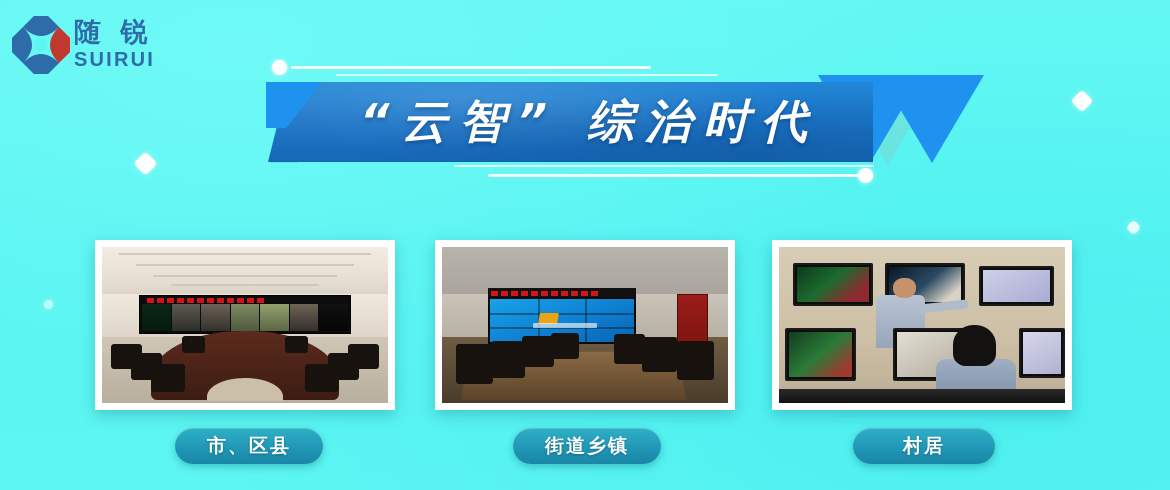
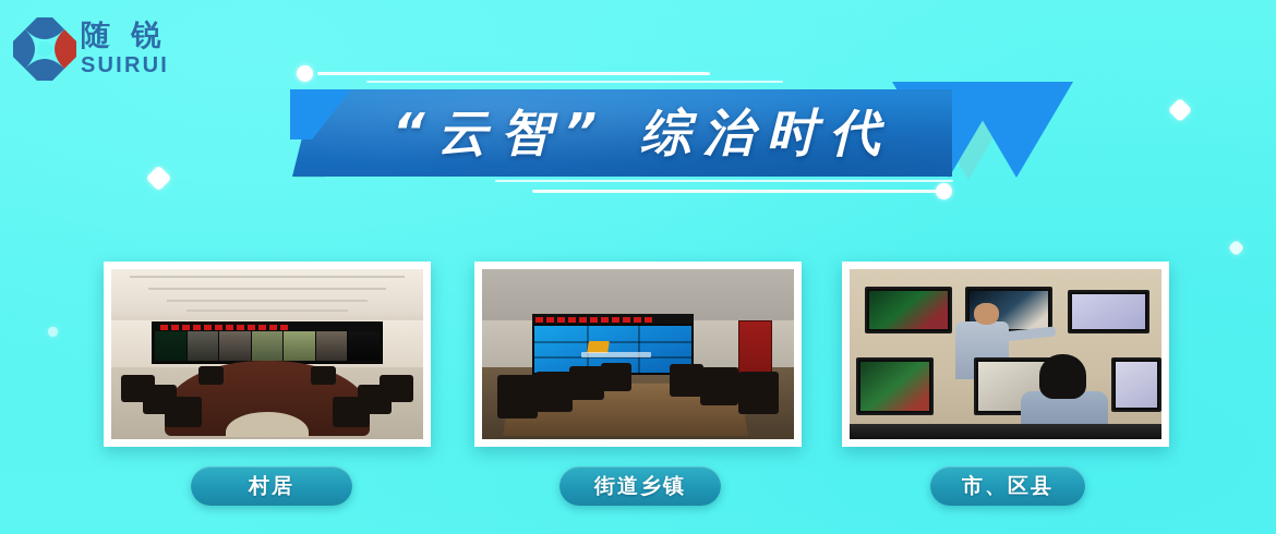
  随 锐
  SUIRUI
  “云智” 综治时代
- 市、区县
+ 村居
  街道乡镇
- 村居
+ 市、区县
